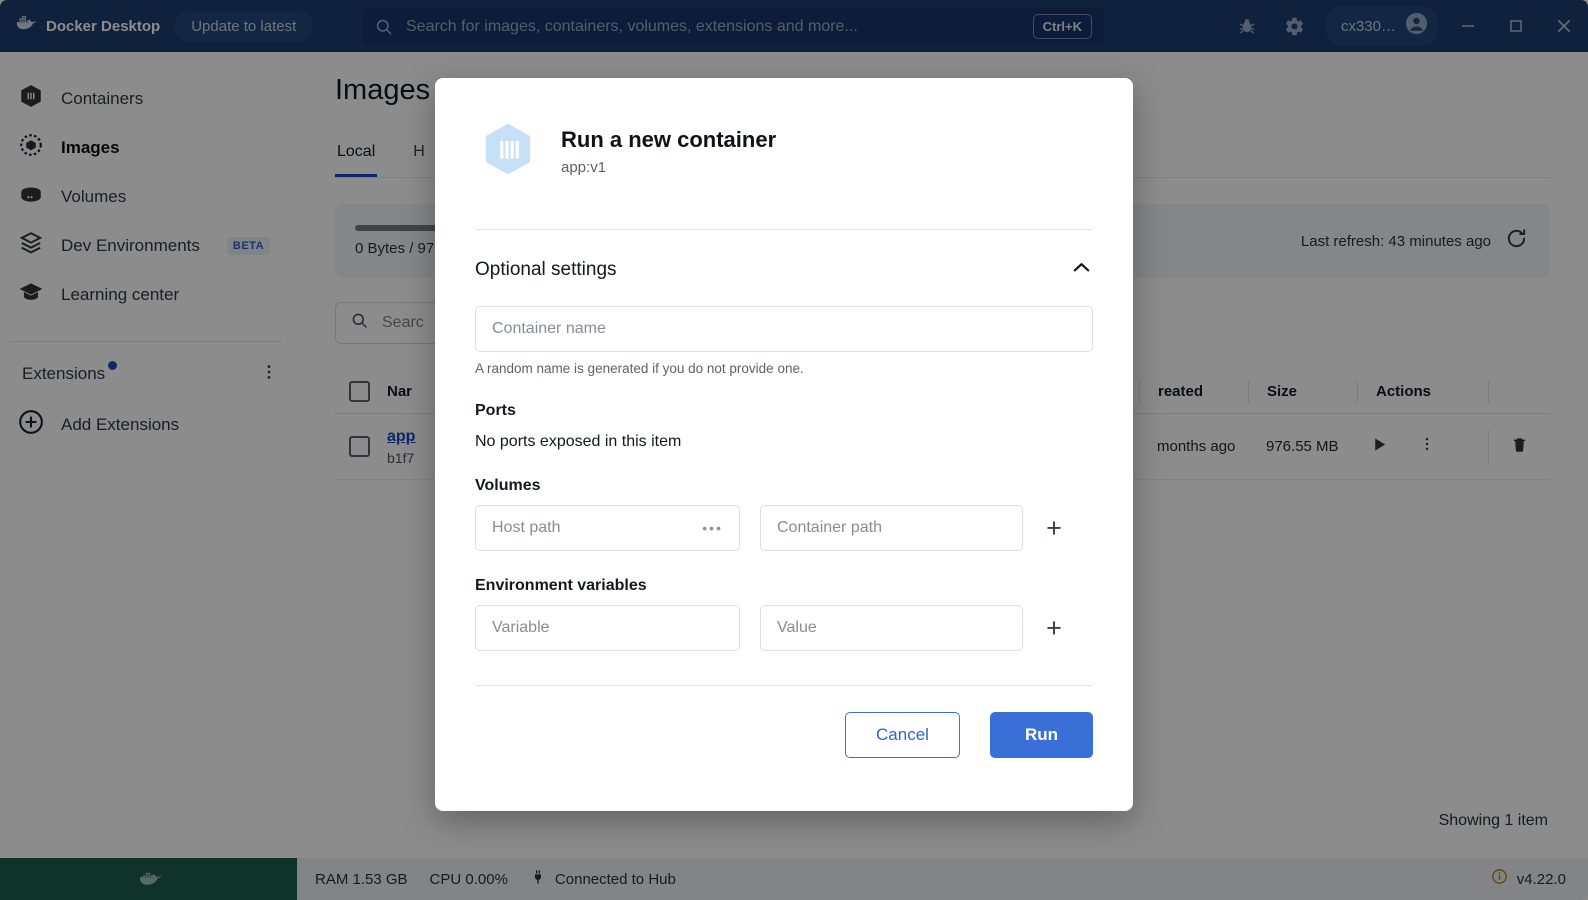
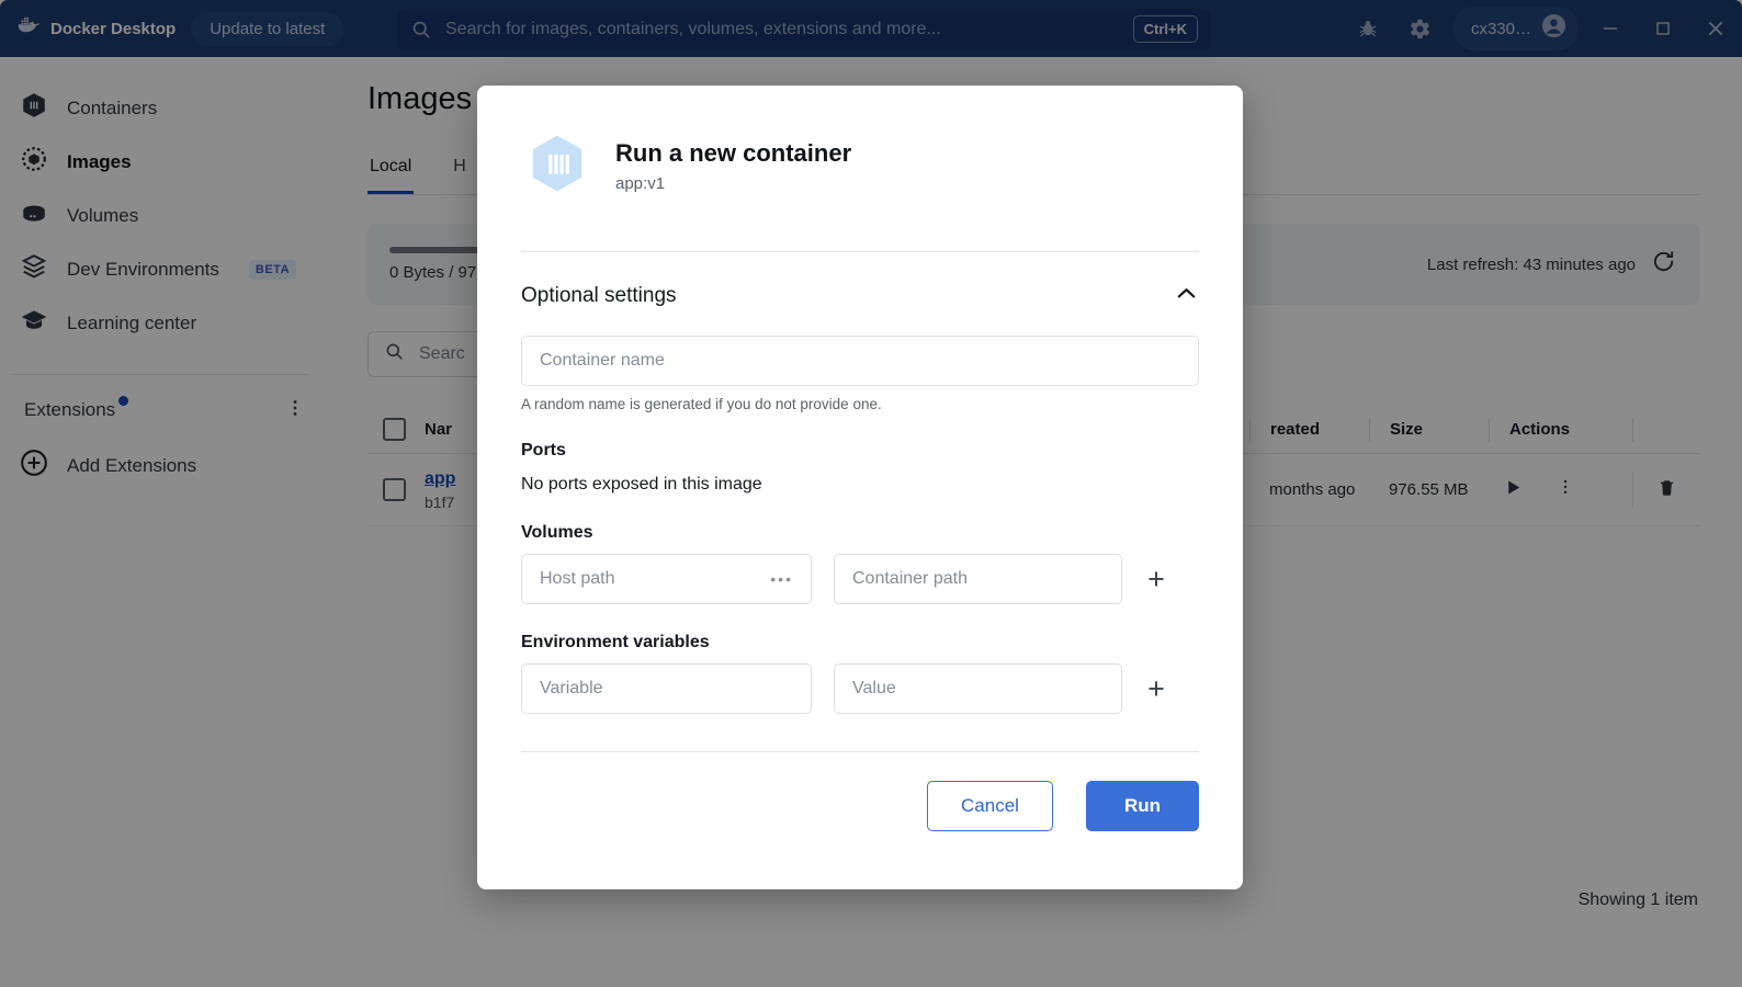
  Docker Desktop
  Update to latest
  Search for images, containers, volumes, extensions and more...
  Ctrl+K
  cx330…
  Containers
  Images
  Volumes
  Dev Environments
  BETA
  Learning center
  Extensions
  Add Extensions
  Images
  Local
  H
  0 Bytes / 97
  Last refresh: 43 minutes ago
  Searc
  Nar
  reated
  Size
  Actions
  app
  b1f7
  months ago
  976.55 MB
  Showing 1 item
- RAM 1.53 GB
- CPU 0.00%
- Connected to Hub
- v4.22.0
  Run a new container
  app:v1
  Optional settings
  Container name
  A random name is generated if you do not provide one.
  Ports
- No ports exposed in this item
+ No ports exposed in this image
  Volumes
  Host path
  •••
  Container path
  +
  Environment variables
  Variable
  Value
  +
  Cancel
  Run
